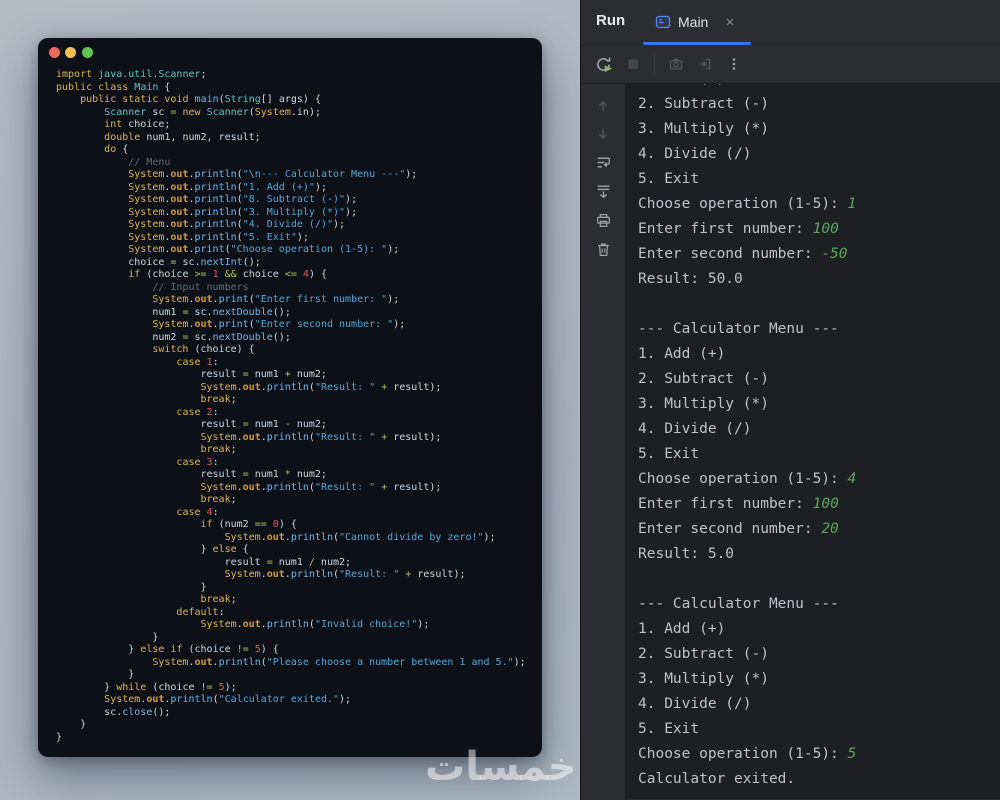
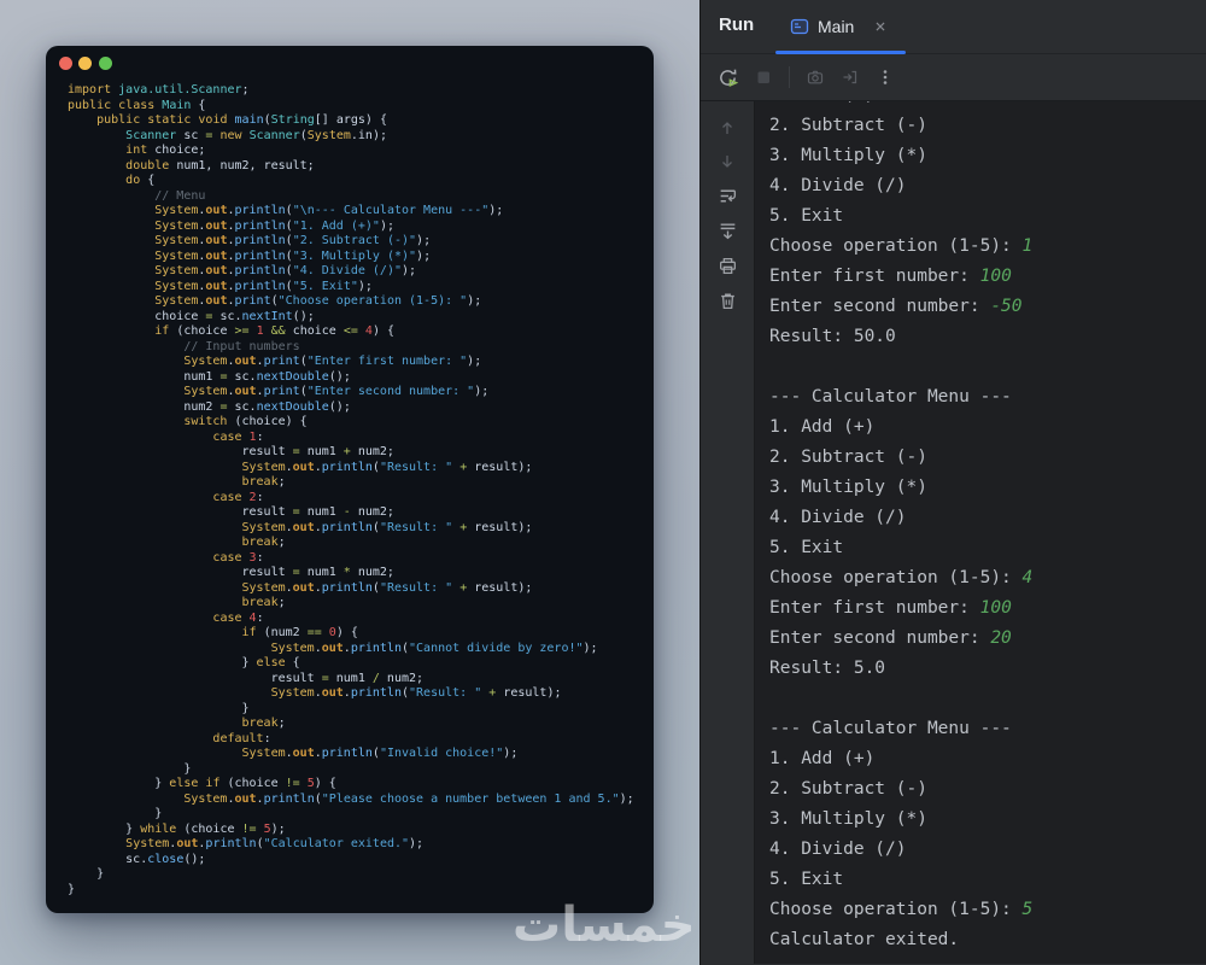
  import java.util.Scanner;
  public class Main {
  public static void main(String[] args) {
  Scanner sc = new Scanner(System.in);
  int choice;
  double num1, num2, result;
  do {
  // Menu
  System.out.println("\n--- Calculator Menu ---");
  System.out.println("1. Add (+)");
- System.out.println("8. Subtract (-)");
+ System.out.println("2. Subtract (-)");
  System.out.println("3. Multiply (*)");
  System.out.println("4. Divide (/)");
  System.out.println("5. Exit");
  System.out.print("Choose operation (1-5): ");
  choice = sc.nextInt();
  if (choice >= 1 && choice <= 4) {
  // Input numbers
  System.out.print("Enter first number: ");
  num1 = sc.nextDouble();
  System.out.print("Enter second number: ");
  num2 = sc.nextDouble();
  switch (choice) {
  case 1:
  result = num1 + num2;
  System.out.println("Result: " + result);
  break;
  case 2:
  result = num1 - num2;
  System.out.println("Result: " + result);
  break;
  case 3:
  result = num1 * num2;
  System.out.println("Result: " + result);
  break;
  case 4:
  if (num2 == 0) {
  System.out.println("Cannot divide by zero!");
  } else {
  result = num1 / num2;
  System.out.println("Result: " + result);
  }
  break;
  default:
  System.out.println("Invalid choice!");
  }
  } else if (choice != 5) {
  System.out.println("Please choose a number between 1 and 5.");
  }
  } while (choice != 5);
  System.out.println("Calculator exited.");
  sc.close();
  }
  }
  خمسات
  Run
  Main
  2. Subtract (-)
  3. Multiply (*)
  4. Divide (/)
  5. Exit
  Choose operation (1-5): 1
  Enter first number: 100
  Enter second number: -50
  Result: 50.0
  --- Calculator Menu ---
  1. Add (+)
  2. Subtract (-)
  3. Multiply (*)
  4. Divide (/)
  5. Exit
  Choose operation (1-5): 4
  Enter first number: 100
  Enter second number: 20
  Result: 5.0
  --- Calculator Menu ---
  1. Add (+)
  2. Subtract (-)
  3. Multiply (*)
  4. Divide (/)
  5. Exit
  Choose operation (1-5): 5
  Calculator exited.
